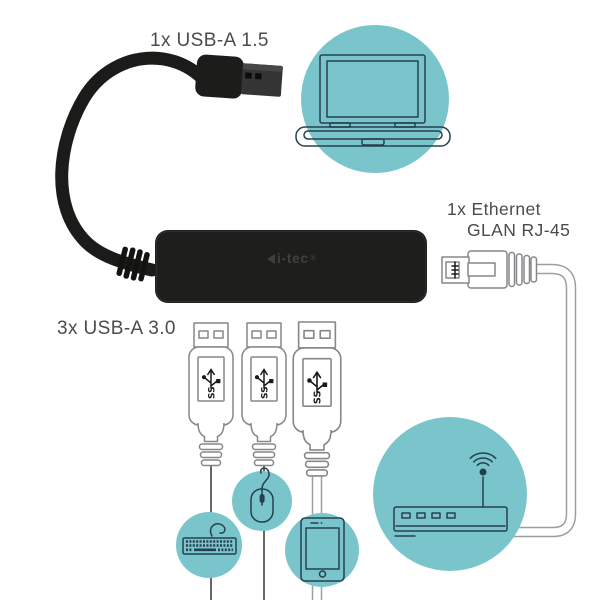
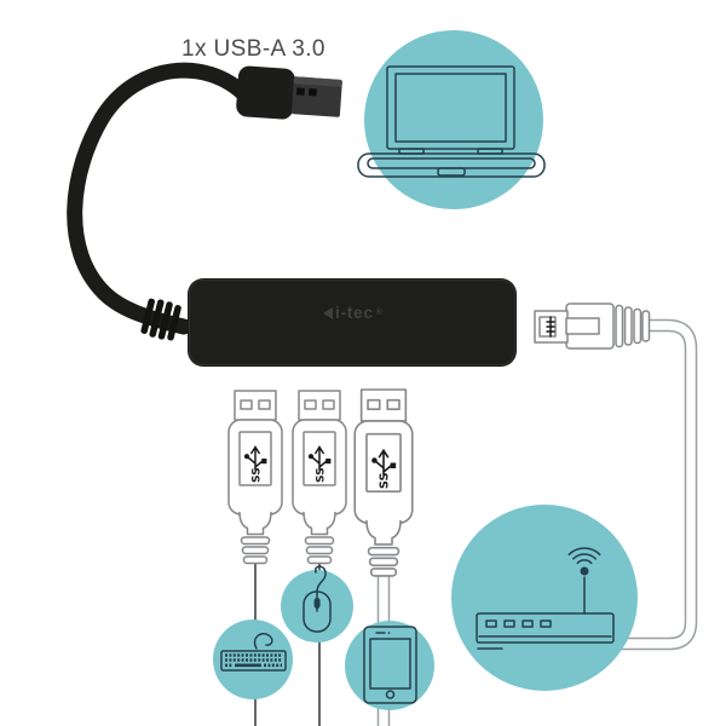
- 1x USB-A 1.5
+ 1x USB-A 3.0
- 1x Ethernet
- GLAN RJ-45
- 3x USB-A 3.0
  i-tec
